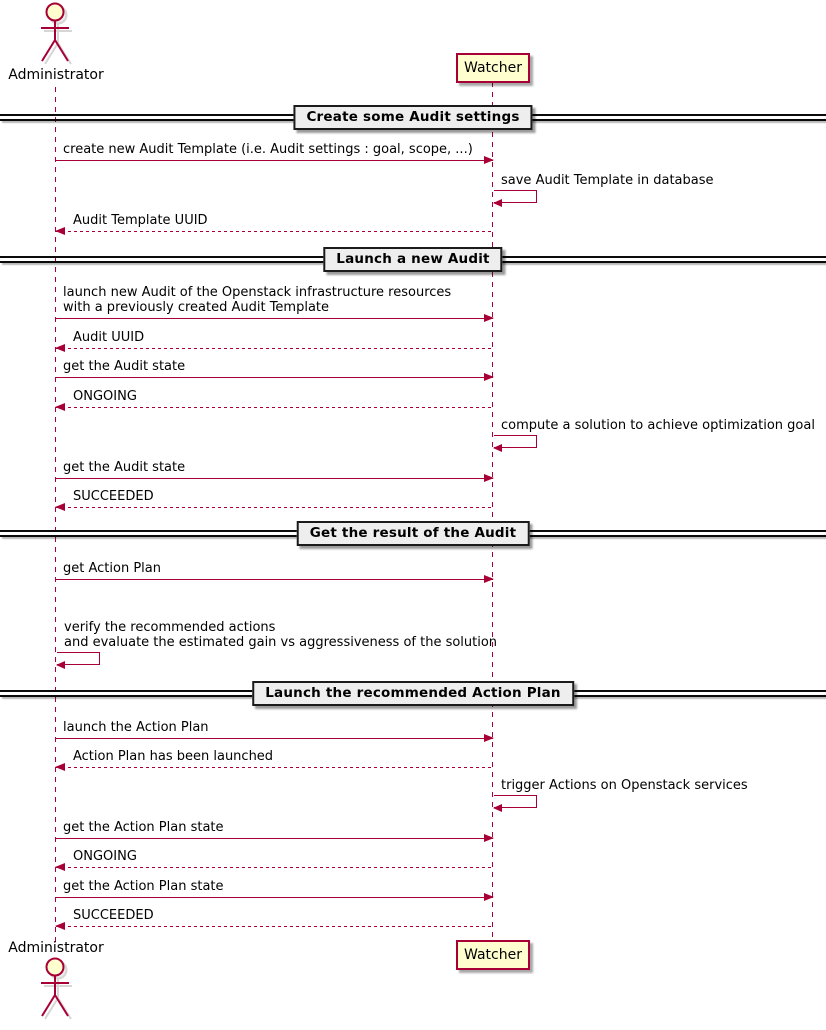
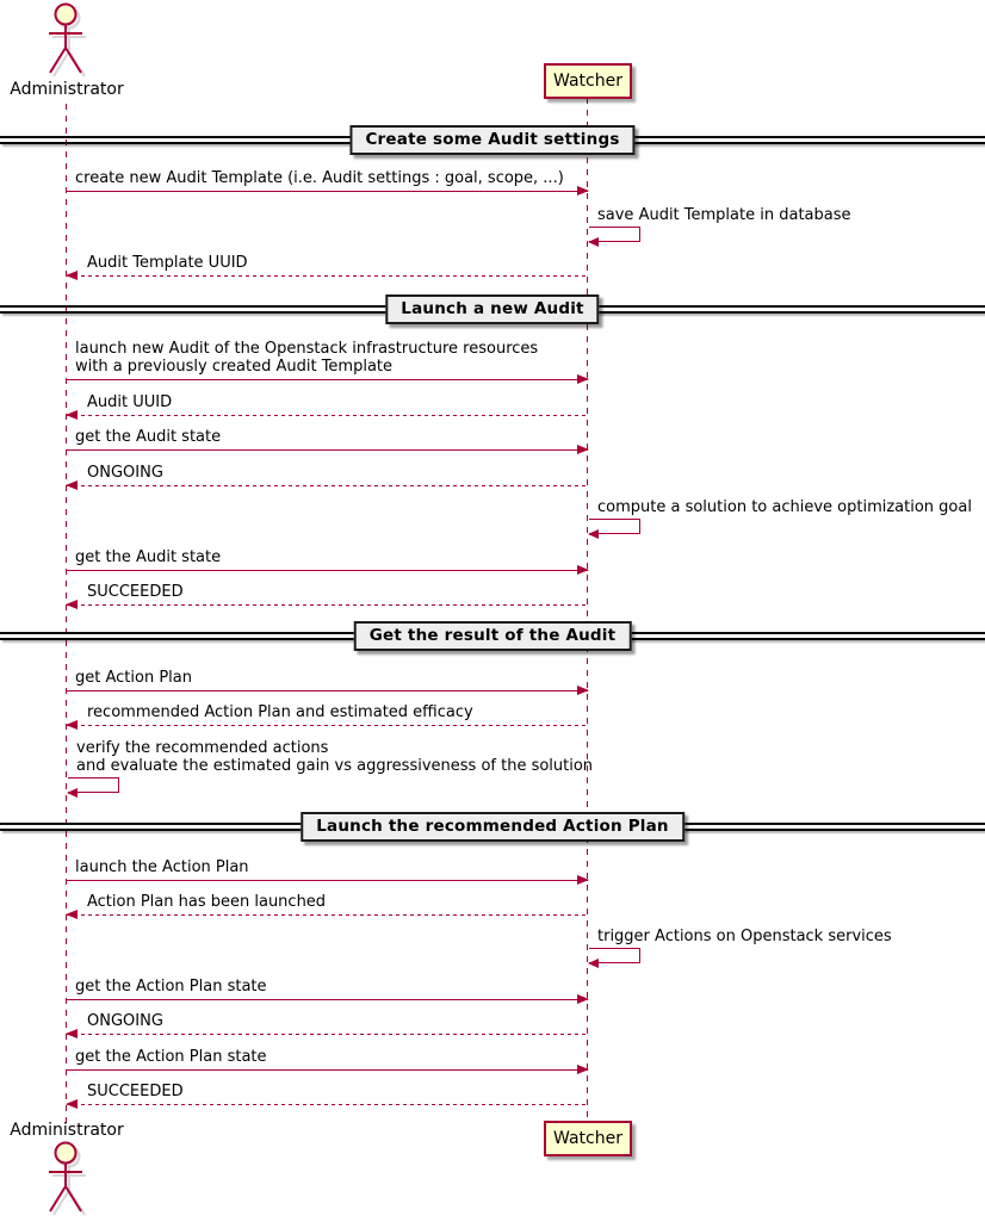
  Administrator
  Watcher
  Create some Audit settings
  create new Audit Template (i.e. Audit settings : goal, scope, ...)
  save Audit Template in database
  Audit Template UUID
  Launch a new Audit
  launch new Audit of the Openstack infrastructure resources
  with a previously created Audit Template
  Audit UUID
  get the Audit state
  ONGOING
  compute a solution to achieve optimization goal
  get the Audit state
  SUCCEEDED
  Get the result of the Audit
  get Action Plan
+ recommended Action Plan and estimated efficacy
  verify the recommended actions
  and evaluate the estimated gain vs aggressiveness of the solution
  Launch the recommended Action Plan
  launch the Action Plan
  Action Plan has been launched
  trigger Actions on Openstack services
  get the Action Plan state
  ONGOING
  get the Action Plan state
  SUCCEEDED
  Administrator
  Watcher
